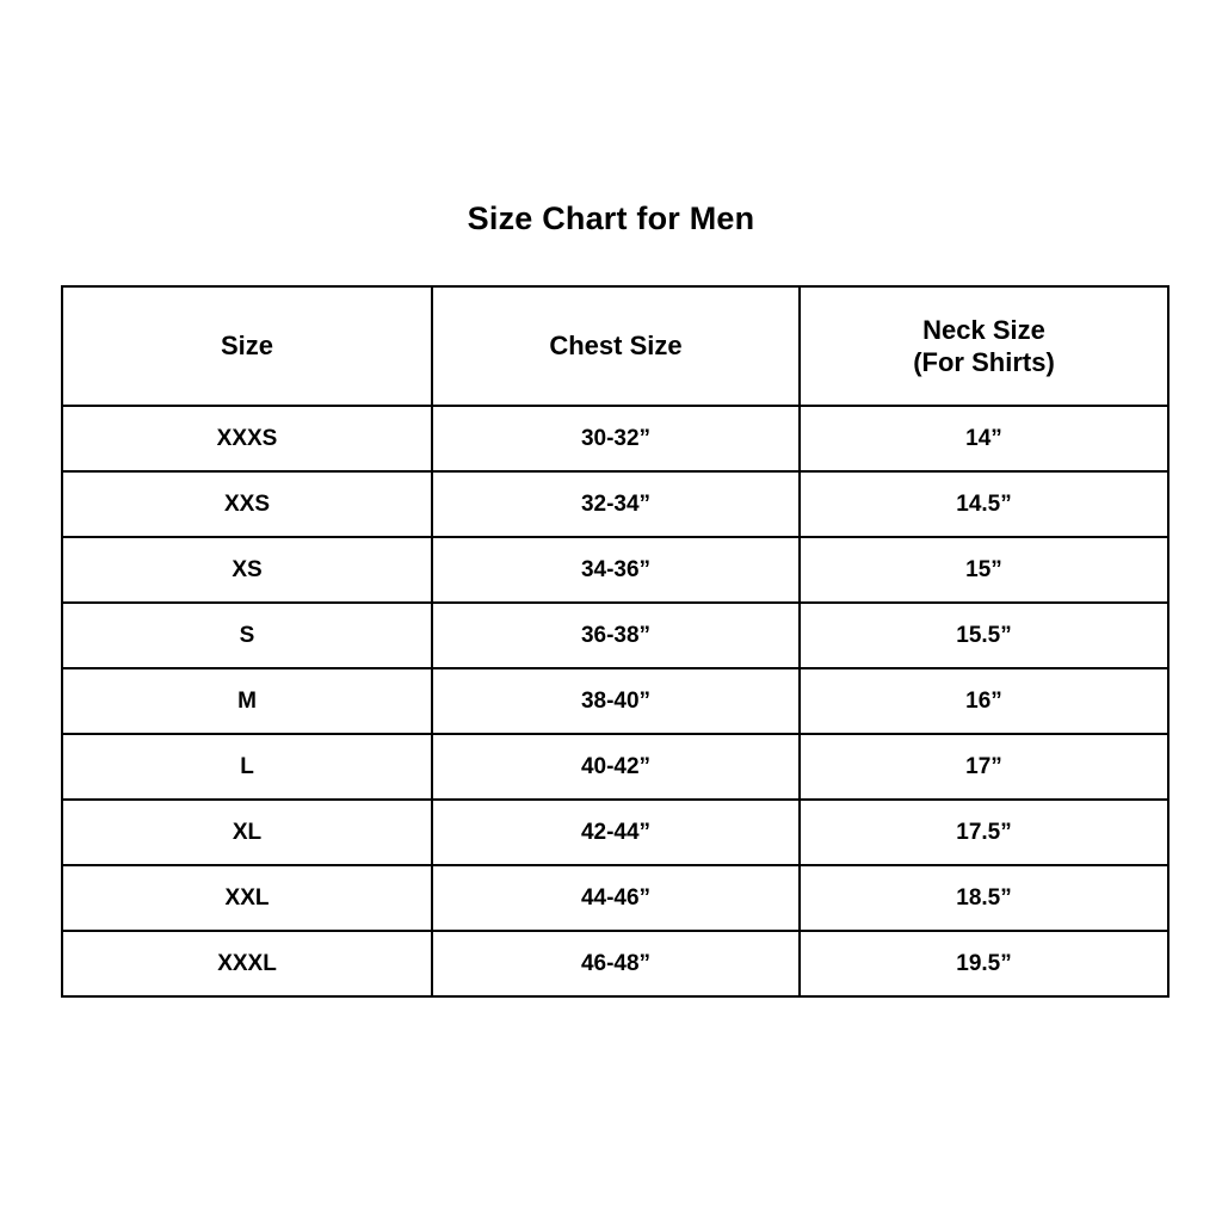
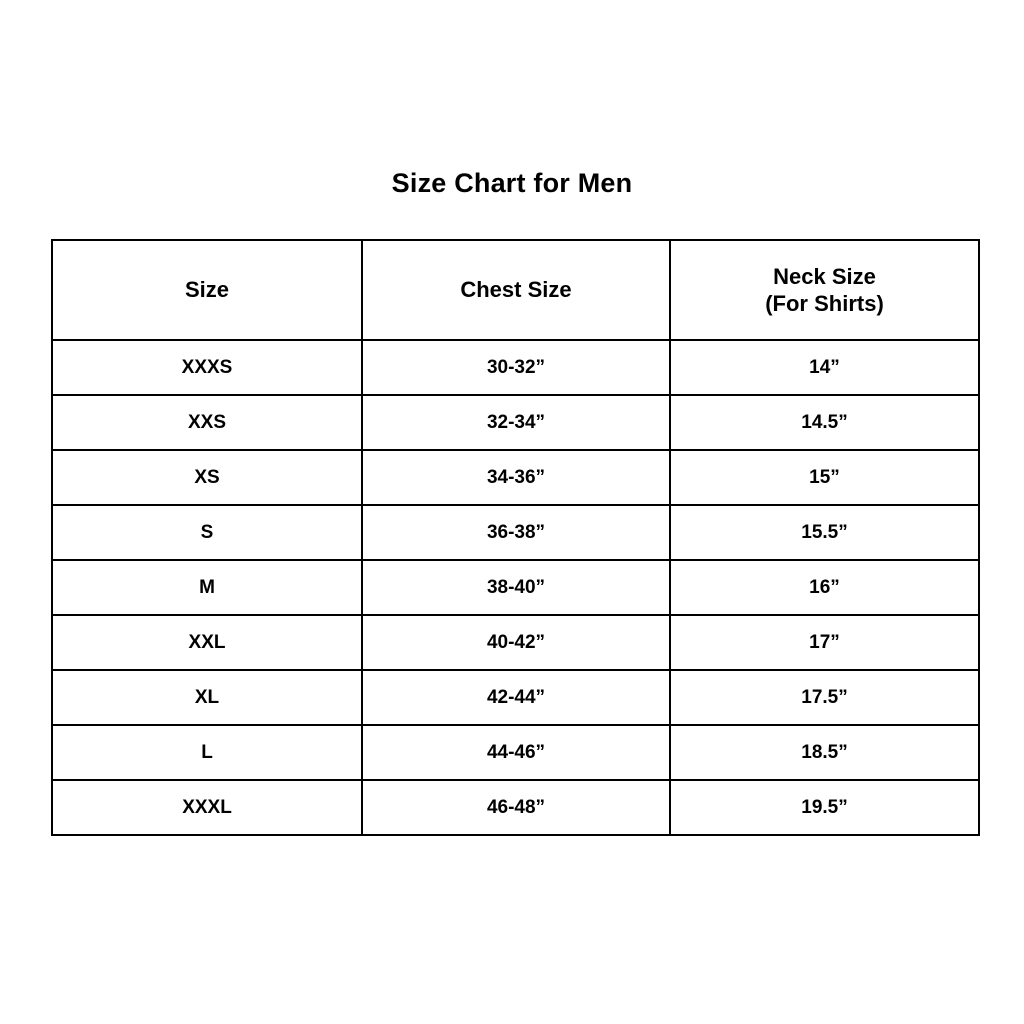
  Size Chart for Men
  Size	Chest Size	Neck Size (For Shirts)
  XXXS	30-32”	14”
  XXS	32-34”	14.5”
  XS	34-36”	15”
  S	36-38”	15.5”
  M	38-40”	16”
- L	40-42”	17”
+ XXL	40-42”	17”
  XL	42-44”	17.5”
- XXL	44-46”	18.5”
+ L	44-46”	18.5”
  XXXL	46-48”	19.5”
